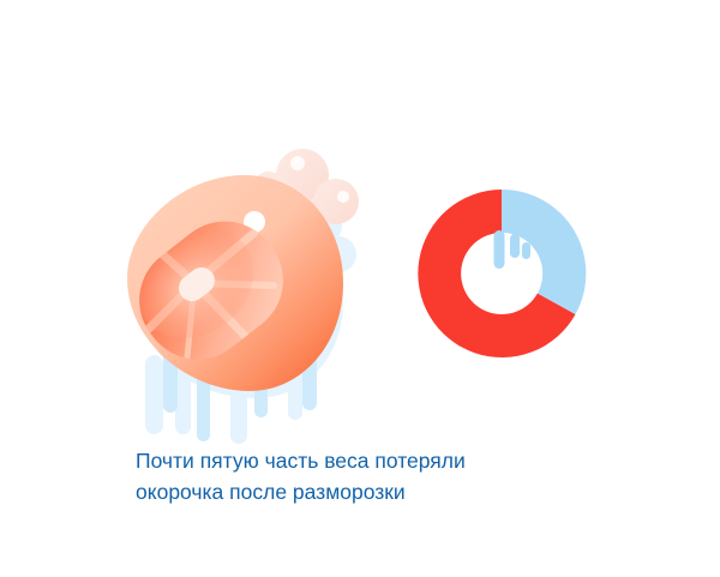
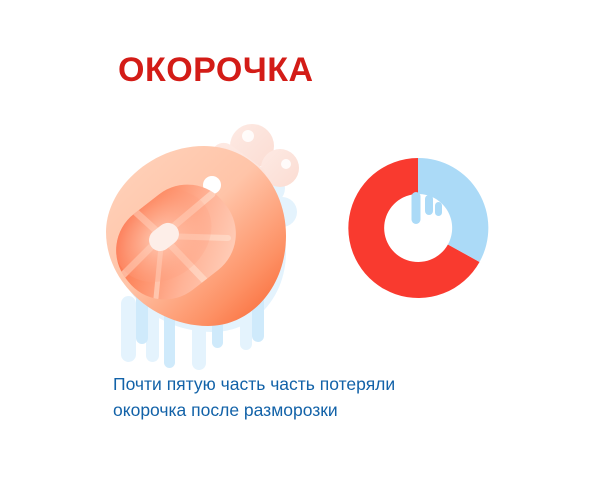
+ ОКОРОЧКА
- Почти пятую часть веса потеряли
+ Почти пятую часть часть потеряли
  окорочка после разморозки
